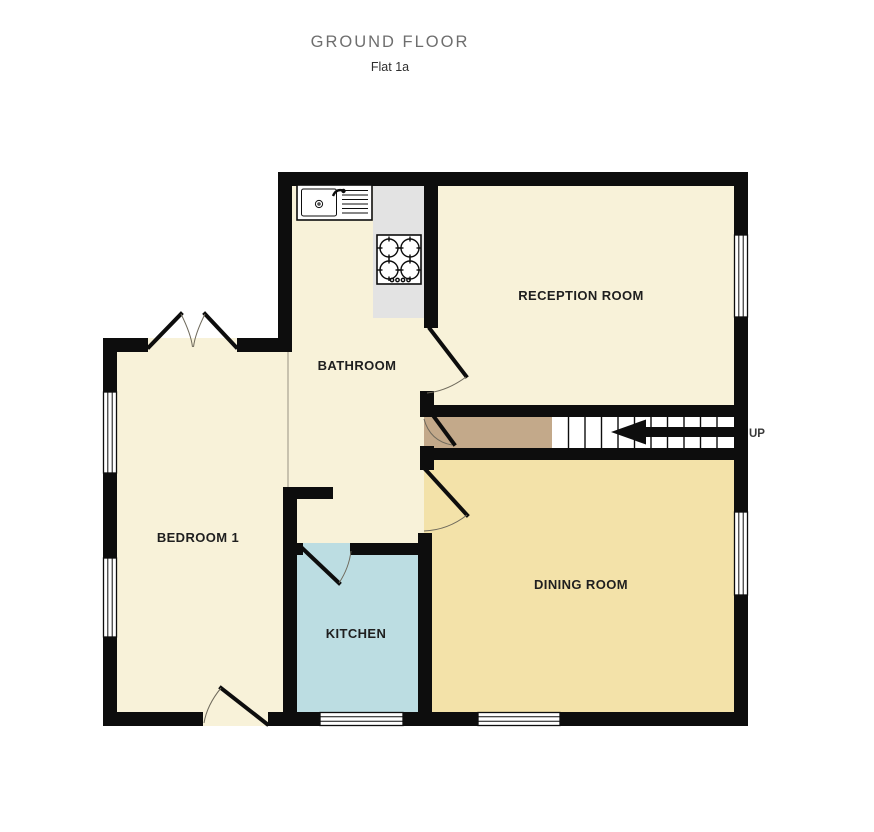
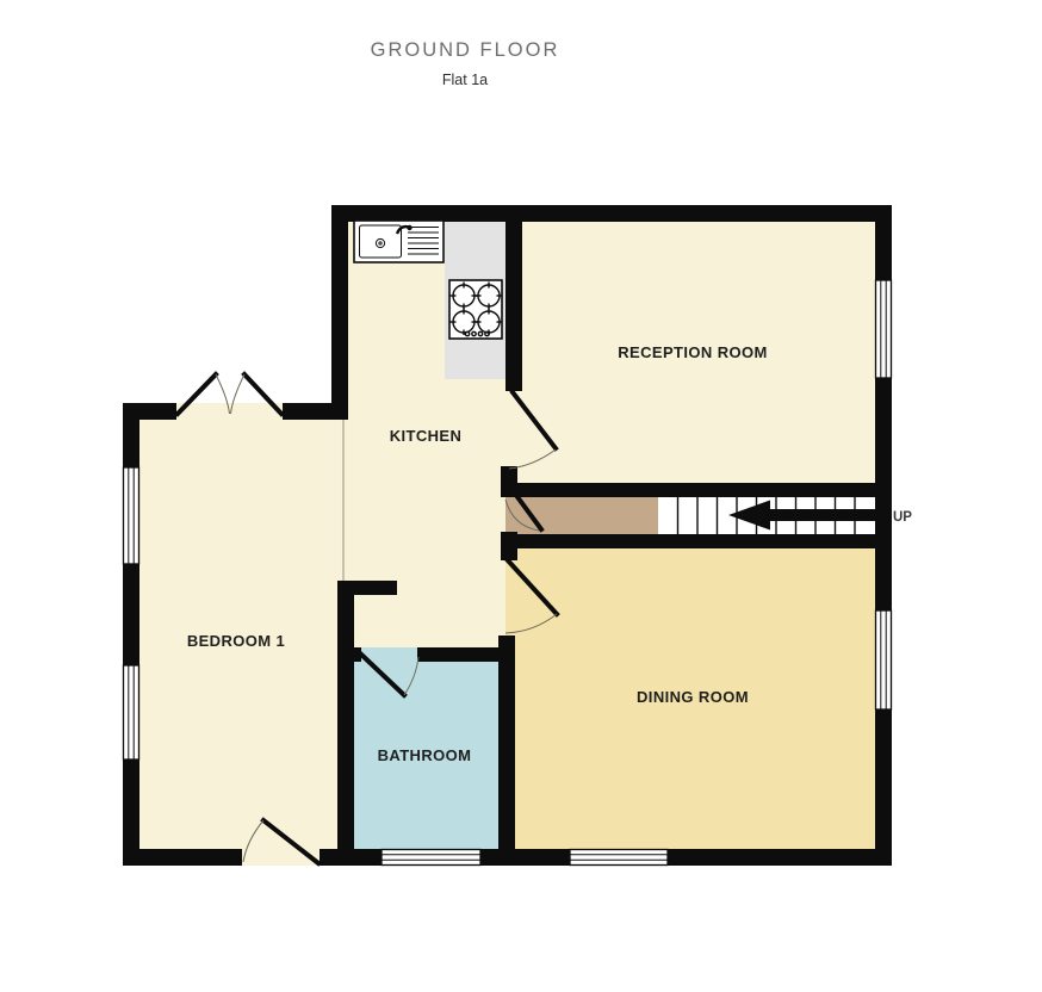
  GROUND FLOOR
  Flat 1a
- BATHROOM
+ KITCHEN
  RECEPTION ROOM
  BEDROOM 1
- KITCHEN
+ BATHROOM
  DINING ROOM
  UP
